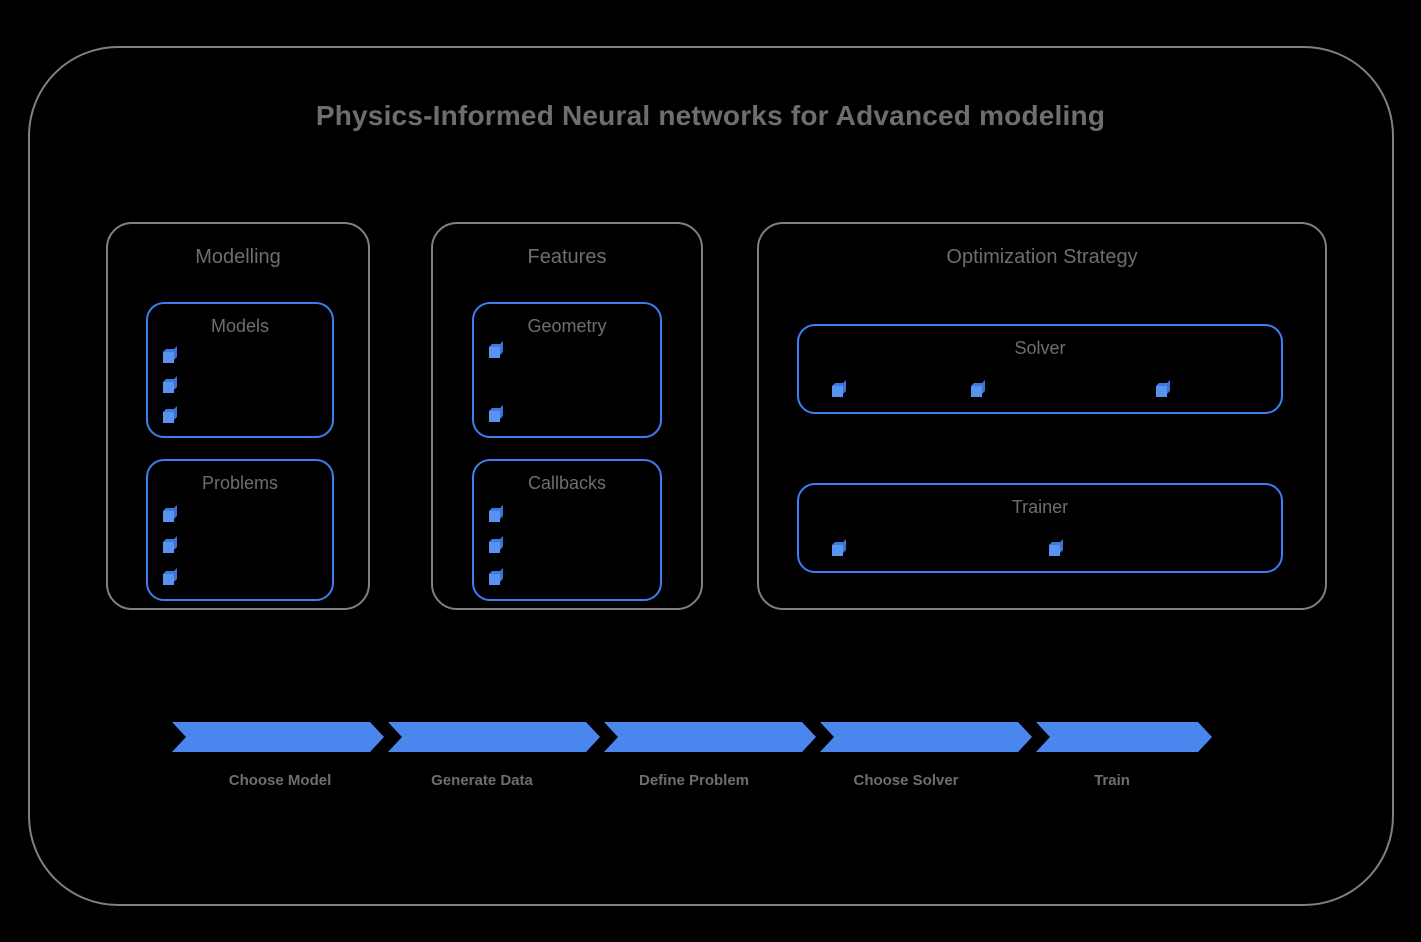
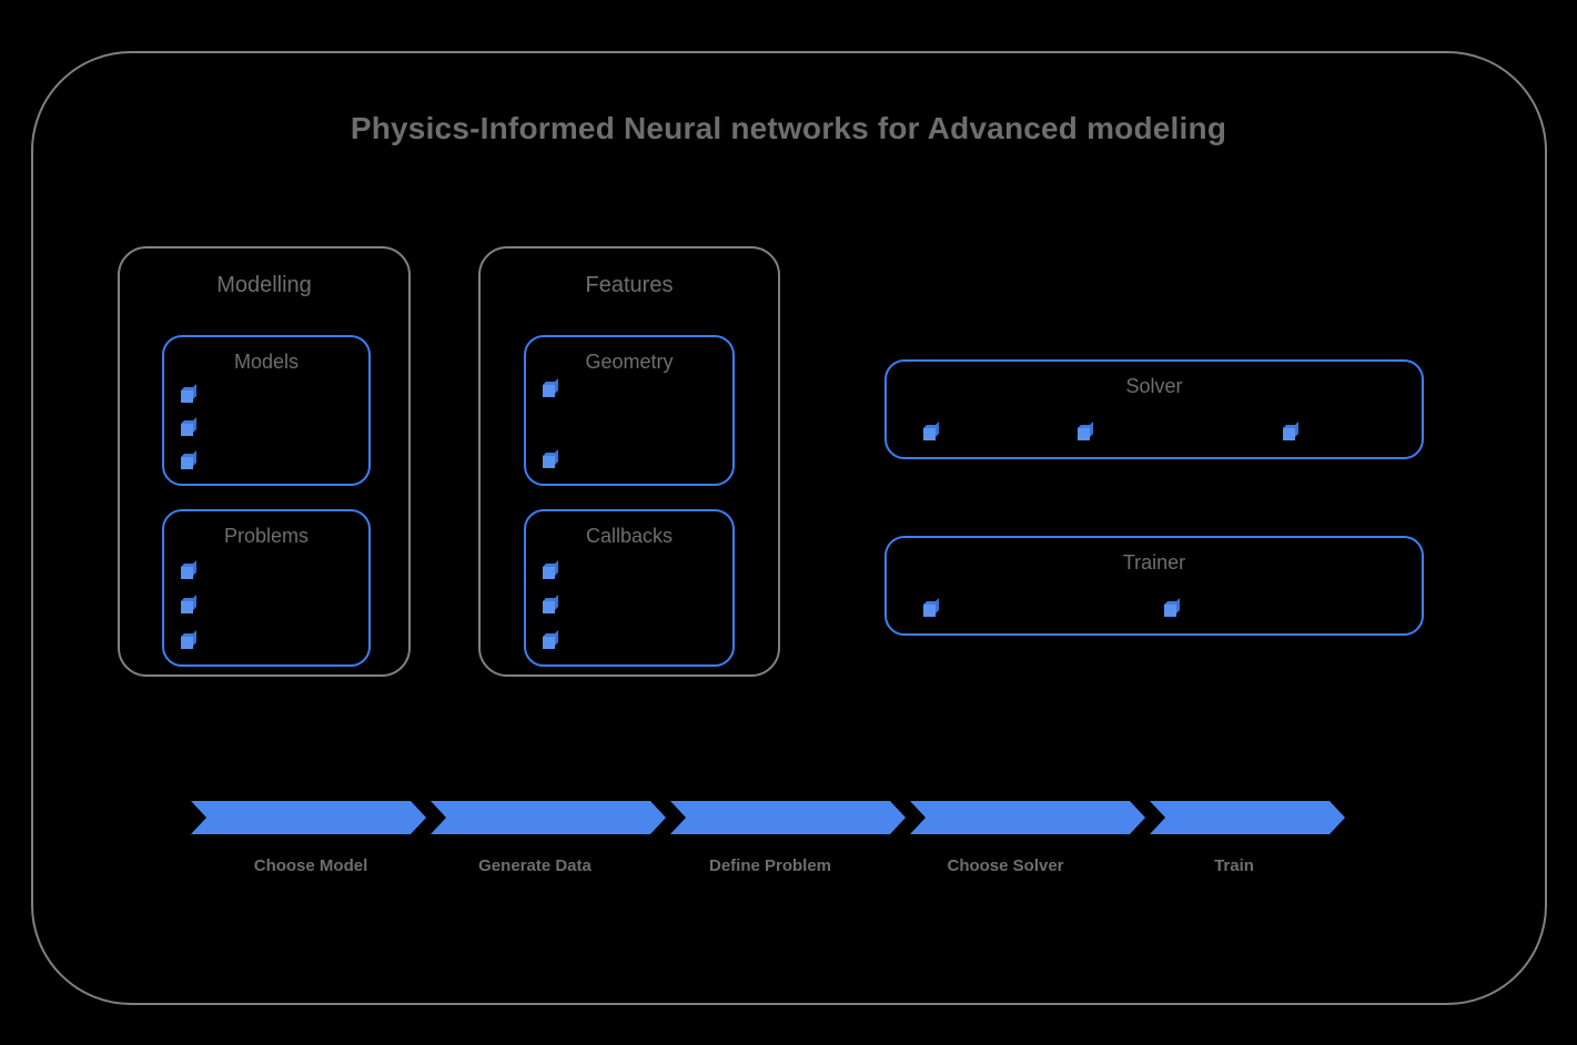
  Physics-Informed Neural networks for Advanced modeling
  Modelling
  Models
  Problems
  Features
  Geometry
  Callbacks
- Optimization Strategy
  Solver
  Trainer
  Choose Model
  Generate Data
  Define Problem
  Choose Solver
  Train
